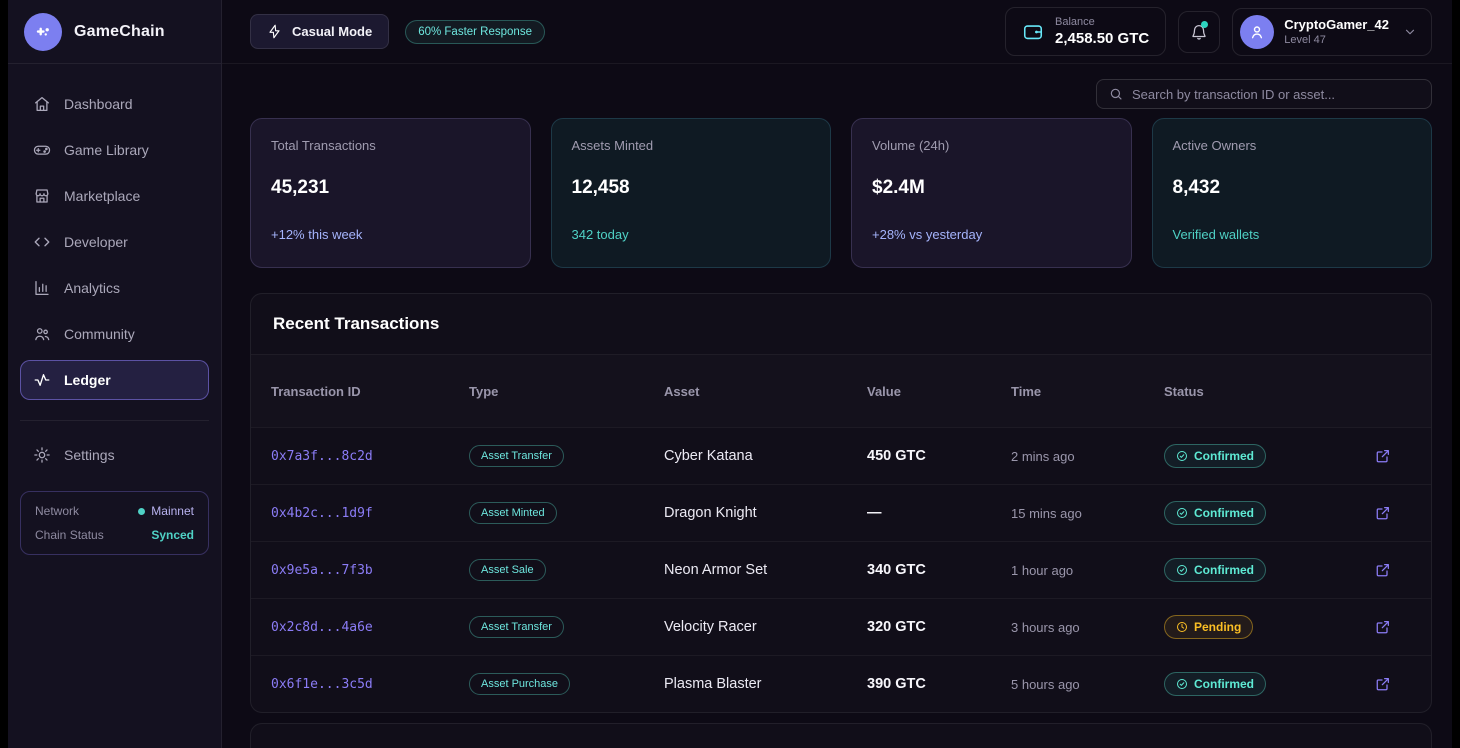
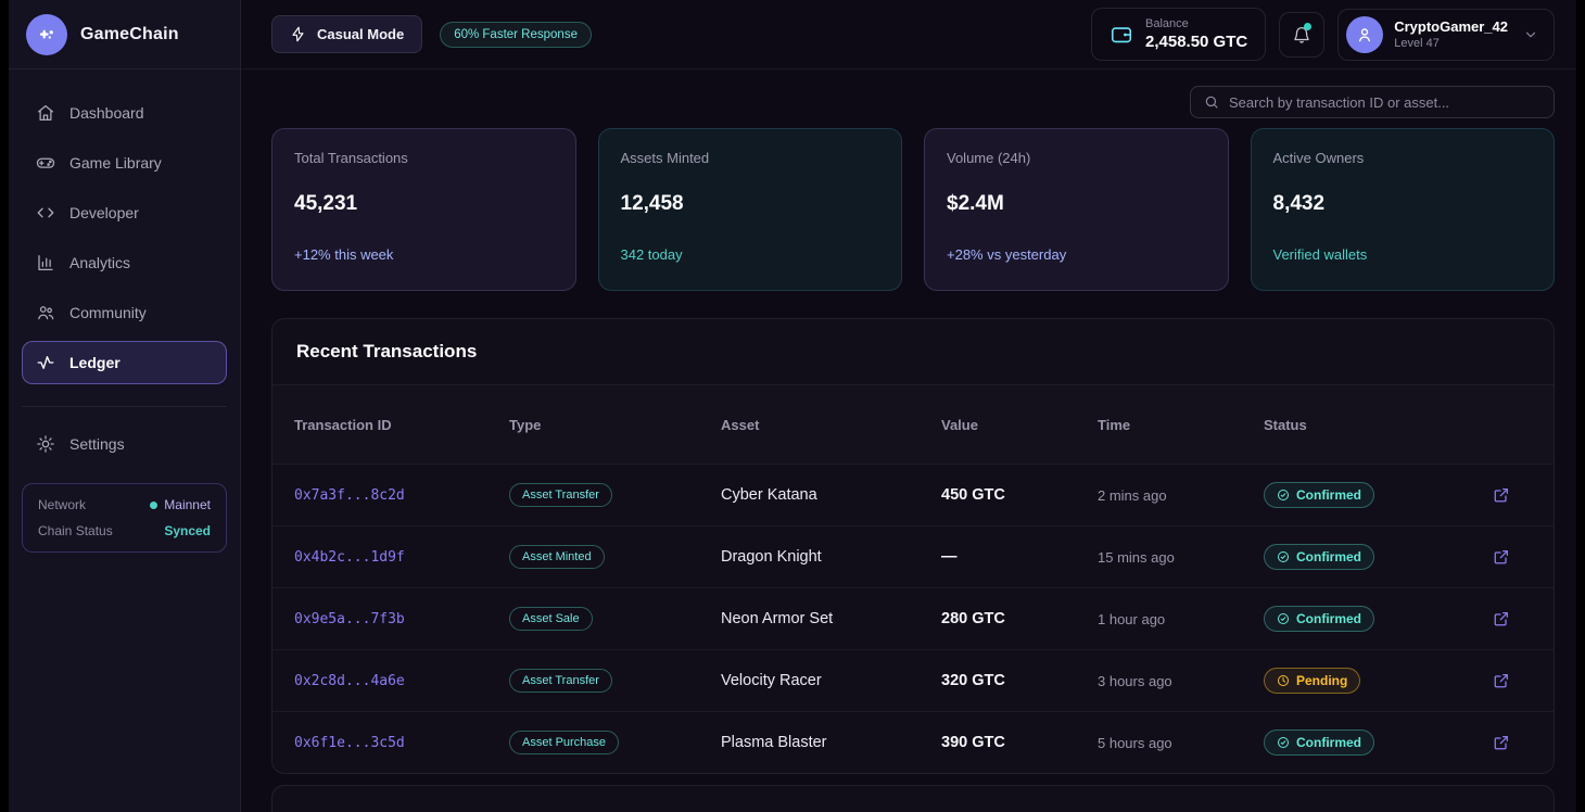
  GameChain
  Dashboard
  Game Library
- Marketplace
  Developer
  Analytics
  Community
  Ledger
  Settings
  Network
  Mainnet
  Chain Status
  Synced
  Casual Mode
  60% Faster Response
  Balance
  2,458.50 GTC
  CryptoGamer_42
  Level 47
  Search by transaction ID or asset...
  Total Transactions
  45,231
  +12% this week
  Assets Minted
  12,458
  342 today
  Volume (24h)
  $2.4M
  +28% vs yesterday
  Active Owners
  8,432
  Verified wallets
  Recent Transactions
  Transaction ID
  Type
  Asset
  Value
  Time
  Status
  0x7a3f...8c2d
  Asset Transfer
  Cyber Katana
  450 GTC
  2 mins ago
  Confirmed
  0x4b2c...1d9f
  Asset Minted
  Dragon Knight
  —
  15 mins ago
  Confirmed
  0x9e5a...7f3b
  Asset Sale
  Neon Armor Set
- 340 GTC
+ 280 GTC
  1 hour ago
  Confirmed
  0x2c8d...4a6e
  Asset Transfer
  Velocity Racer
  320 GTC
  3 hours ago
  Pending
  0x6f1e...3c5d
  Asset Purchase
  Plasma Blaster
  390 GTC
  5 hours ago
  Confirmed
